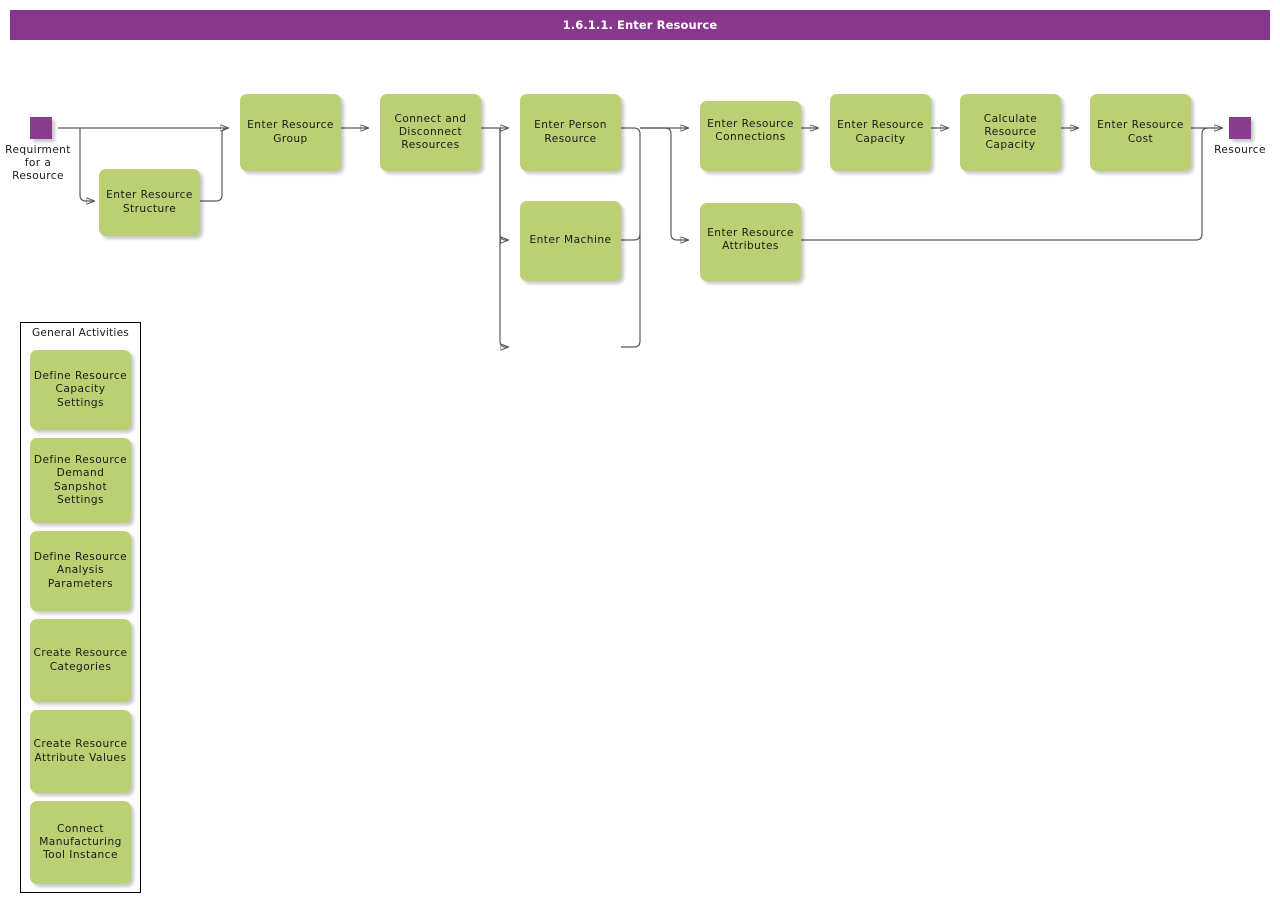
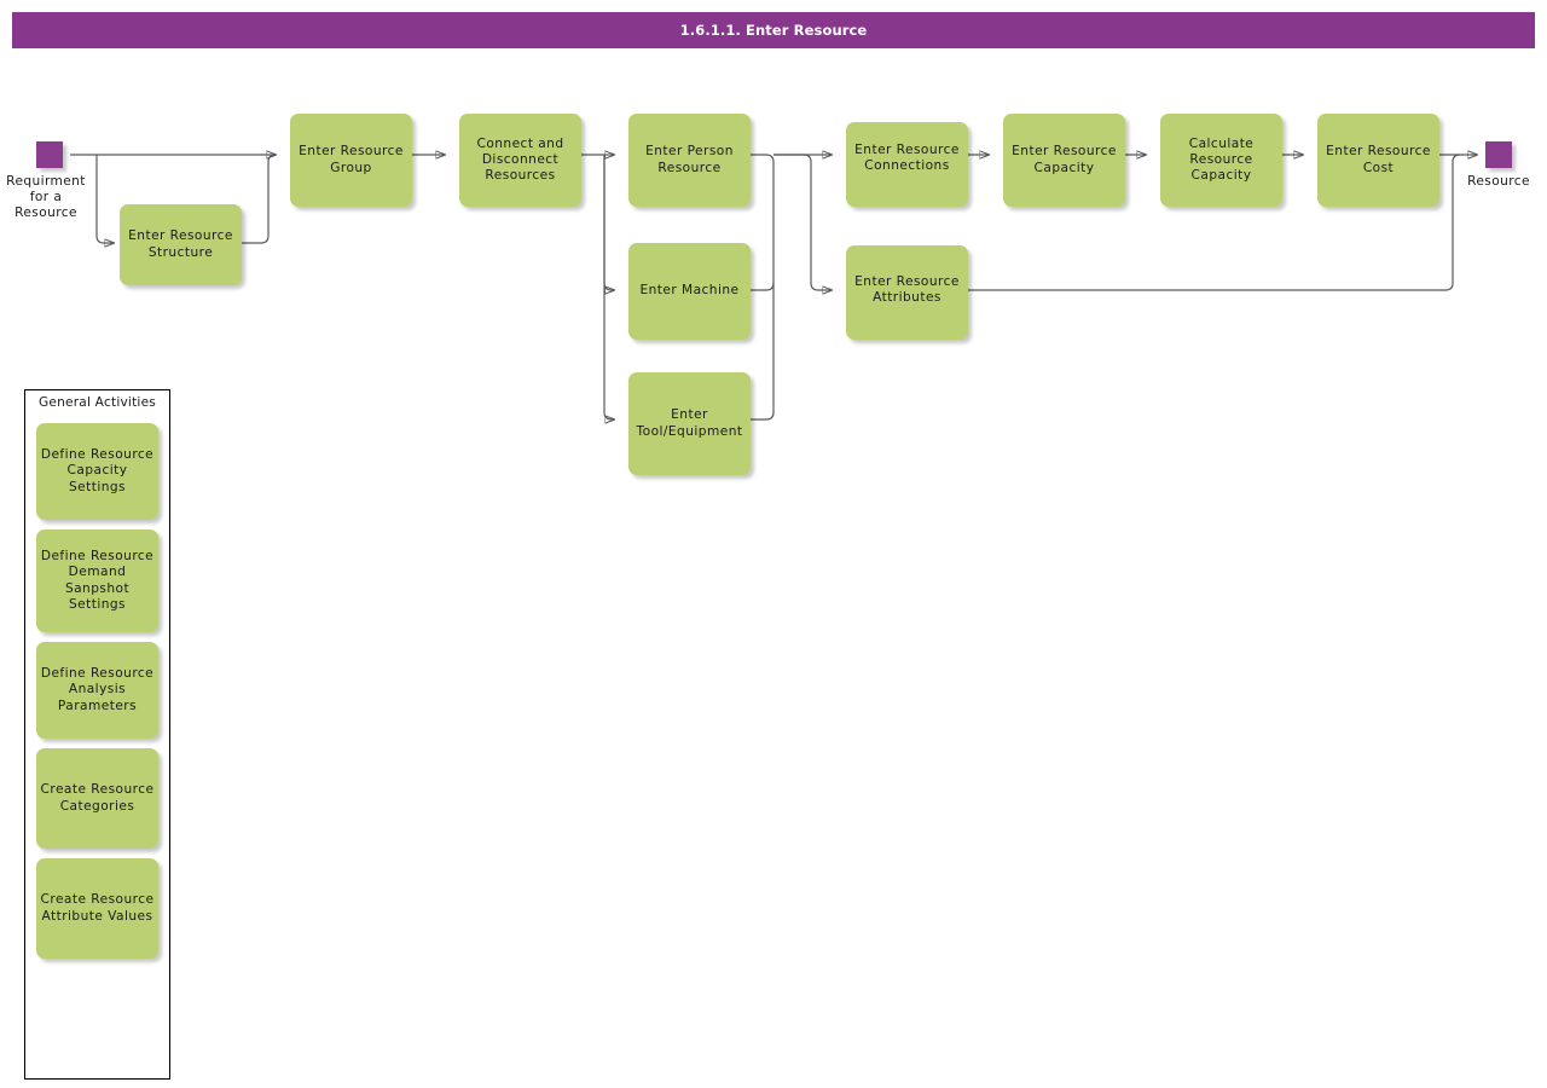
  1.6.1.1. Enter Resource
  Requirment
  for a
  Resource
  Resource
  Enter Resource
  Structure
  Enter Resource
  Group
  Connect and
  Disconnect
  Resources
  Enter Person
  Resource
  Enter Machine
+ Enter
+ Tool/Equipment
  Enter Resource
  Connections
  Enter Resource
  Attributes
  Enter Resource
  Capacity
  Calculate
  Resource
  Capacity
  Enter Resource
  Cost
  General Activities
  Define Resource
  Capacity
  Settings
  Define Resource
  Demand
  Sanpshot
  Settings
  Define Resource
  Analysis
  Parameters
  Create Resource
  Categories
  Create Resource
  Attribute Values
- Connect
- Manufacturing
- Tool Instance
